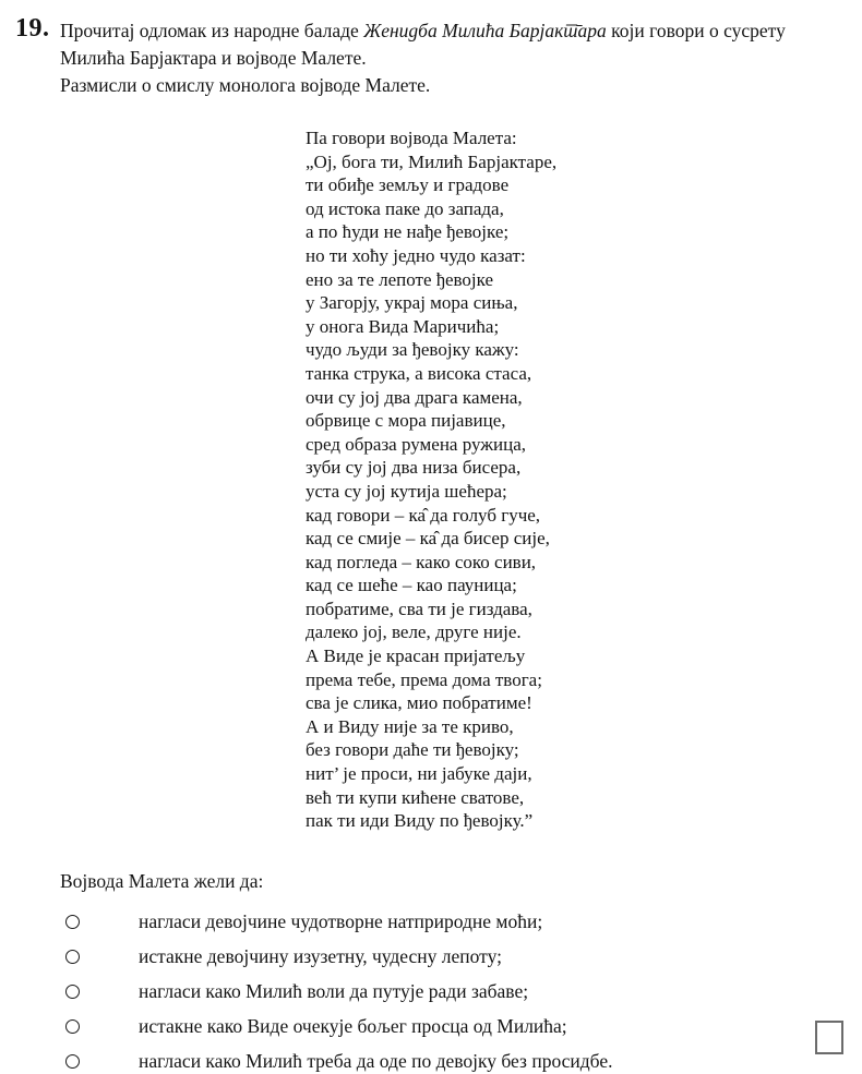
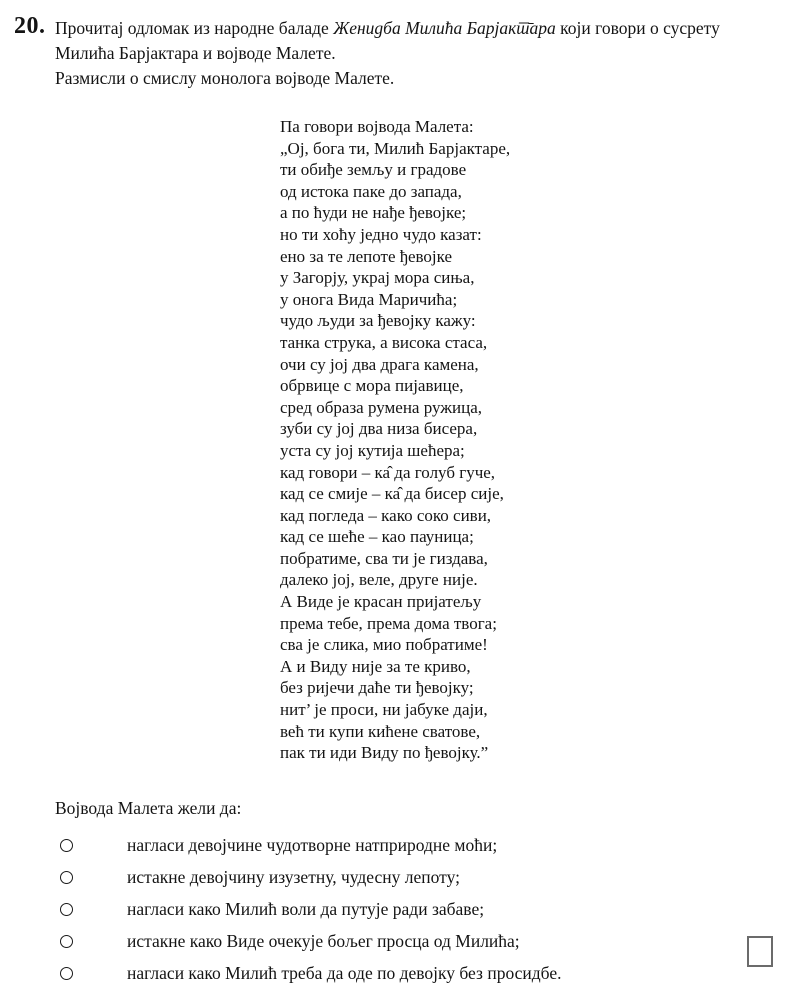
- 19.
+ 20.
  Прочитај одломак из народне баладе Женидба Милића Барјакт̄ара који говори о сусрету
  Милића Барјактара и војводе Малете.
  Размисли о смислу монолога војводе Малете.
  Па говори војвода Малета:
  „Ој, бога ти, Милић Барјактаре,
  ти обиђе земљу и градове
  од истока паке до запада,
  а по ћуди не нађе ђевојке;
  но ти хоћу једно чудо казат:
  ено за те лепоте ђевојке
  у Загорју, украј мора сиња,
  у онога Вида Маричића;
  чудо људи за ђевојку кажу:
  танка струка, а висока стаса,
  очи су јој два драга камена,
  обрвице с мора пијавице,
  сред образа румена ружица,
  зуби су јој два низа бисера,
  уста су јој кутија шећера;
  кад говори – ка̂ да голуб гуче,
  кад се смије – ка̂ да бисер сије,
  кад погледа – како соко сиви,
  кад се шеће – као пауница;
  побратиме, сва ти је гиздава,
  далеко јој, веле, друге није.
  А Виде је красан пријатељу
  према тебе, према дома твога;
  сва је слика, мио побратиме!
  А и Виду није за те криво,
- без говори даће ти ђевојку;
+ без ријечи даће ти ђевојку;
  нит’ је проси, ни јабуке даји,
  већ ти купи кићене сватове,
  пак ти иди Виду по ђевојку.”
  Војвода Малета жели да:
  нагласи девојчине чудотворне натприродне моћи;
  истакне девојчину изузетну, чудесну лепоту;
  нагласи како Милић воли да путује ради забаве;
  истакне како Виде очекује бољег просца од Милића;
  нагласи како Милић треба да оде по девојку без просидбе.
